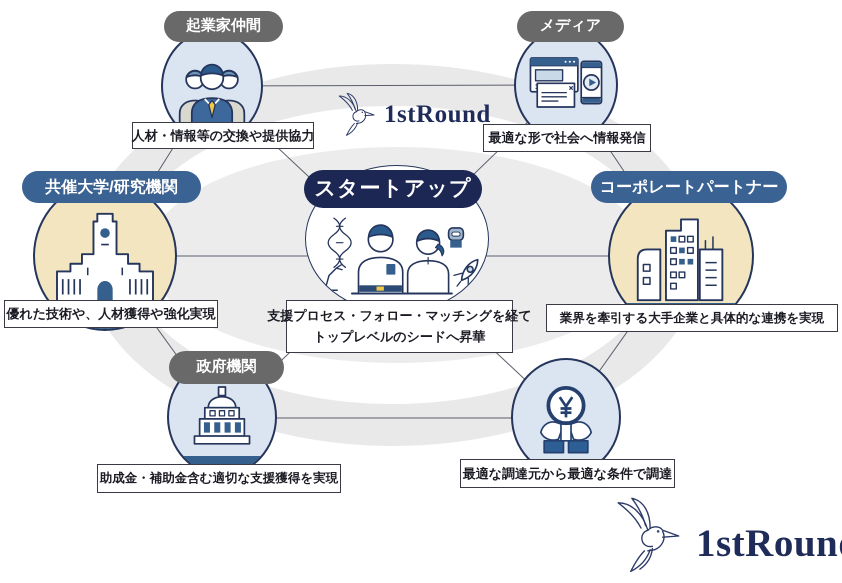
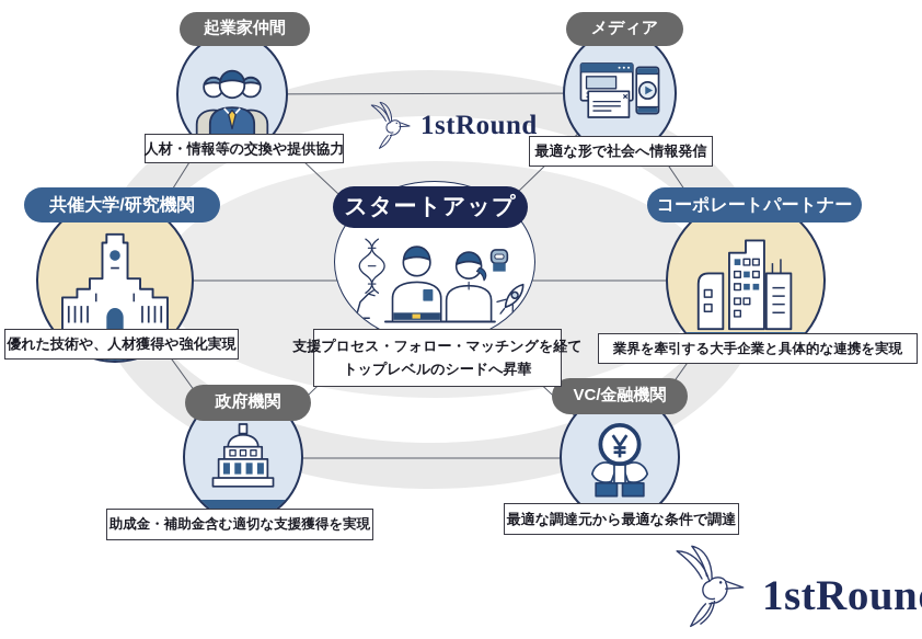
  起業家仲間
  人材・情報等の交換や提供協力
  メディア
  最適な形で社会へ情報発信
  共催大学/研究機関
  優れた技術や、人材獲得や強化実現
  コーポレートパートナー
  業界を牽引する大手企業と具体的な連携を実現
  政府機関
  助成金・補助金含む適切な支援獲得を実現
+ VC/金融機関
  最適な調達元から最適な条件で調達
  スタートアップ
  支援プロセス・フォロー・マッチングを経て
  トップレベルのシードへ昇華
  1stRound
  1stRoun
